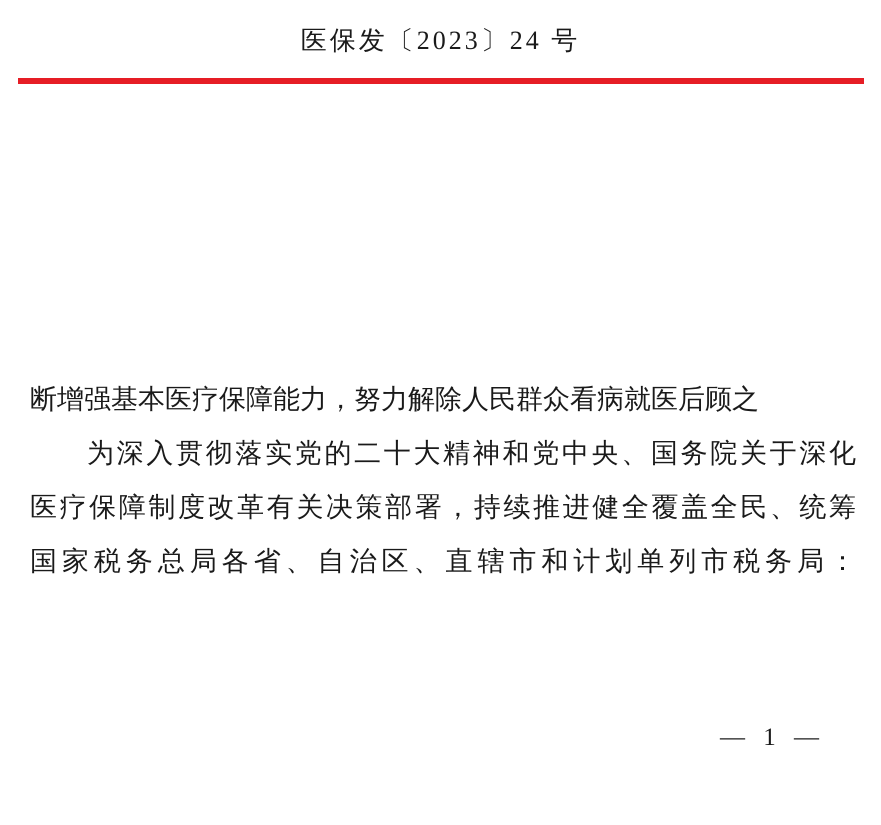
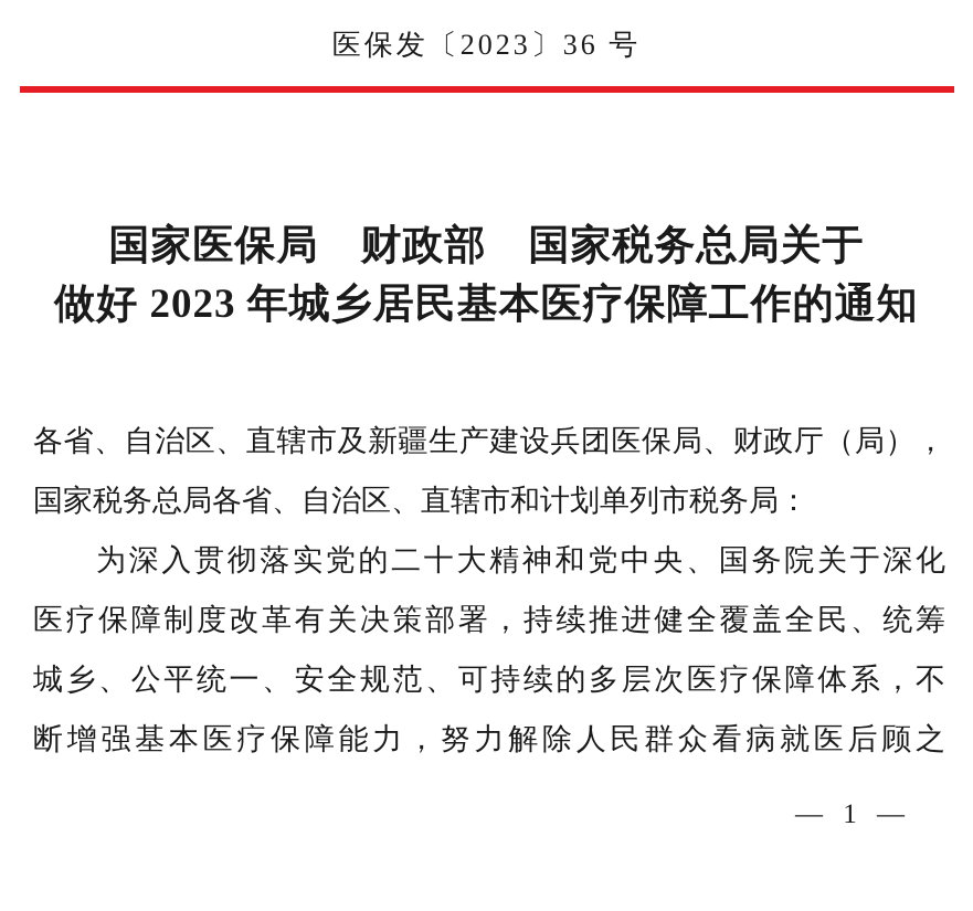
- 医保发〔2023〕24 号
+ 医保发〔2023〕36 号
+ 国家医保局 财政部 国家税务总局关于
+ 做好 2023 年城乡居民基本医疗保障工作的通知
+ 各省、自治区、直辖市及新疆生产建设兵团医保局、财政厅（局），
- 断增强基本医疗保障能力，努力解除人民群众看病就医后顾之
+ 国家税务总局各省、自治区、直辖市和计划单列市税务局：
  为深入贯彻落实党的二十大精神和党中央、国务院关于深化
  医疗保障制度改革有关决策部署，持续推进健全覆盖全民、统筹
+ 城乡、公平统一、安全规范、可持续的多层次医疗保障体系，不
- 国家税务总局各省、自治区、直辖市和计划单列市税务局：
+ 断增强基本医疗保障能力，努力解除人民群众看病就医后顾之
  — 1 —
